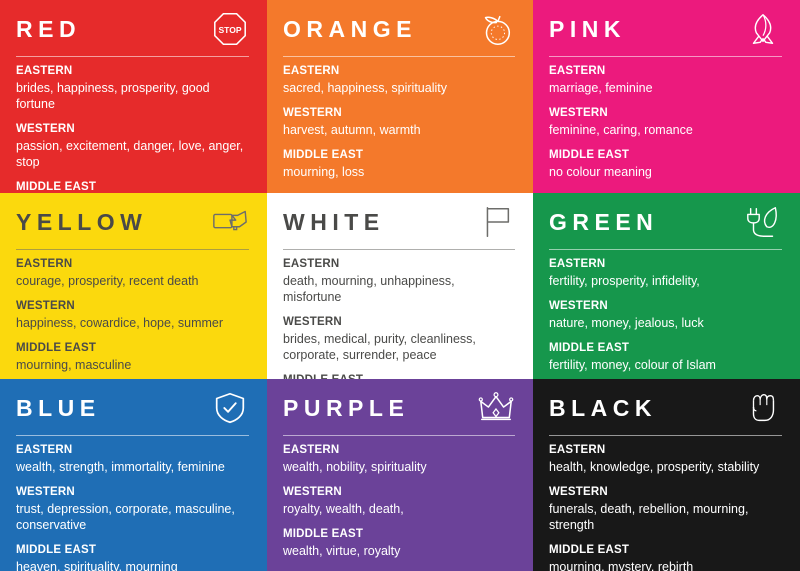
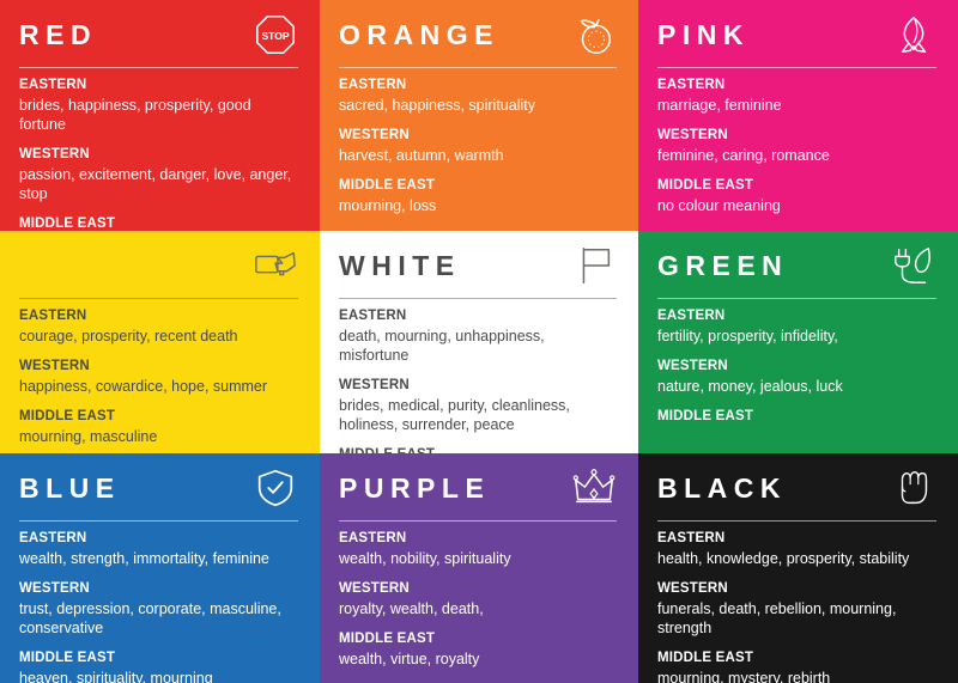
  RED
  STOP
  EASTERN
  brides, happiness, prosperity, good fortune
  WESTERN
  passion, excitement, danger, love, anger, stop
  MIDDLE EAST
  ORANGE
  EASTERN
  sacred, happiness, spirituality
  WESTERN
  harvest, autumn, warmth
  MIDDLE EAST
  mourning, loss
  PINK
  EASTERN
  marriage, feminine
  WESTERN
  feminine, caring, romance
  MIDDLE EAST
  no colour meaning
- YELLOW
  EASTERN
  courage, prosperity, recent death
  WESTERN
  happiness, cowardice, hope, summer
  MIDDLE EAST
  mourning, masculine
  WHITE
  EASTERN
  death, mourning, unhappiness, misfortune
  WESTERN
- brides, medical, purity, cleanliness, corporate, surrender, peace
+ brides, medical, purity, cleanliness, holiness, surrender, peace
  GREEN
  EASTERN
  fertility, prosperity, infidelity,
  WESTERN
  nature, money, jealous, luck
  MIDDLE EAST
- fertility, money, colour of Islam
  BLUE
  EASTERN
  wealth, strength, immortality, feminine
  WESTERN
  trust, depression, corporate, masculine, conservative
  MIDDLE EAST
  heaven, spirituality, mourning
  PURPLE
  EASTERN
  wealth, nobility, spirituality
  WESTERN
  royalty, wealth, death,
  MIDDLE EAST
  wealth, virtue, royalty
  BLACK
  EASTERN
  health, knowledge, prosperity, stability
  WESTERN
  funerals, death, rebellion, mourning, strength
  MIDDLE EAST
  mourning, mystery, rebirth
